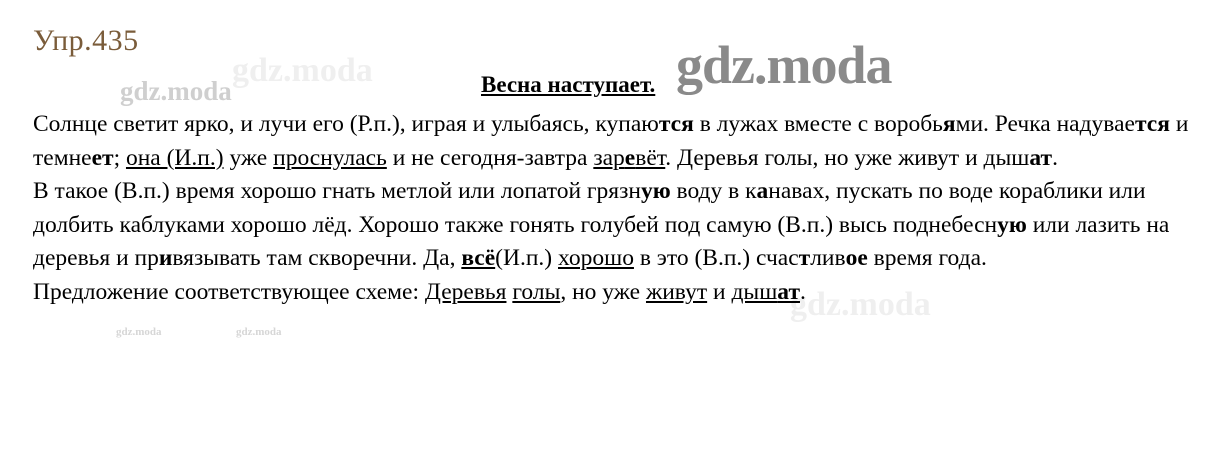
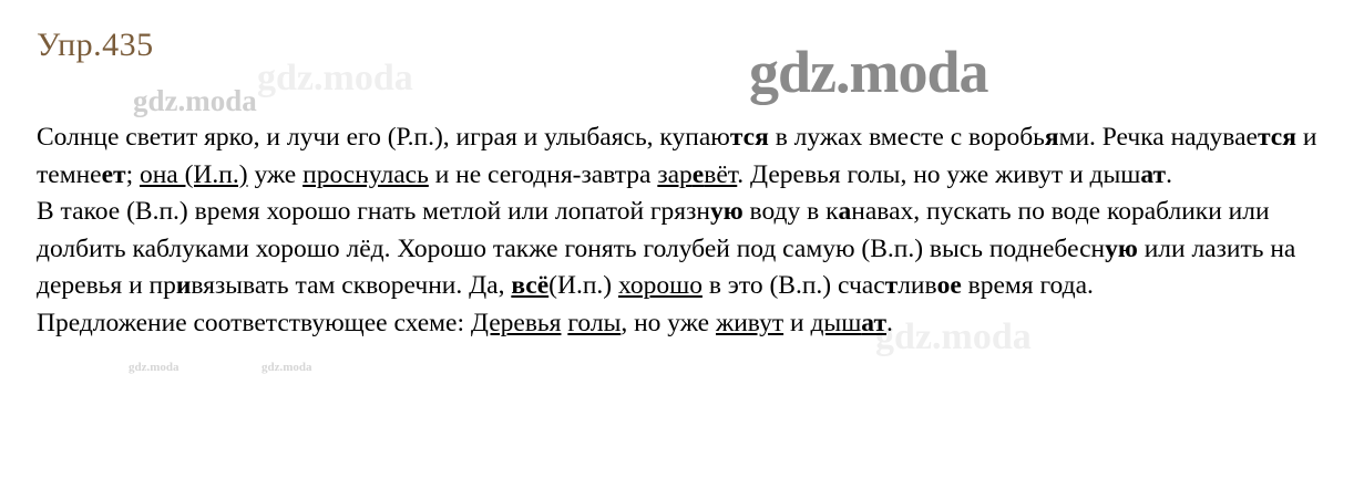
  gdz.moda
  gdz.moda
  gdz.moda
  gdz.moda
  gdz.moda
  Упр.435
- Весна наступает.
  Солнце светит ярко, и лучи его (Р.п.), играя и улыбаясь, купаются в лужах вместе с воробьями. Речка надувается и темнеет; она (И.п.) уже проснулась и не сегодня-завтра заревёт. Деревья голы, но уже живут и дышат.
  В такое (В.п.) время хорошо гнать метлой или лопатой грязную воду в канавах, пускать по воде кораблики или долбить каблуками хорошо лёд. Хорошо также гонять голубей под самую (В.п.) высь поднебесную или лазить на деревья и привязывать там скворечни. Да, всё(И.п.) хорошо в это (В.п.) счастливое время года.
  Предложение соответствующее схеме: Деревья голы, но уже живут и дышат.
